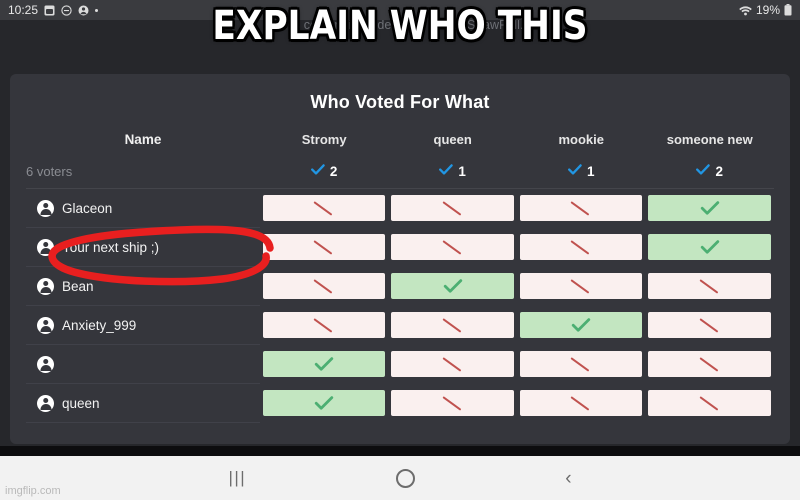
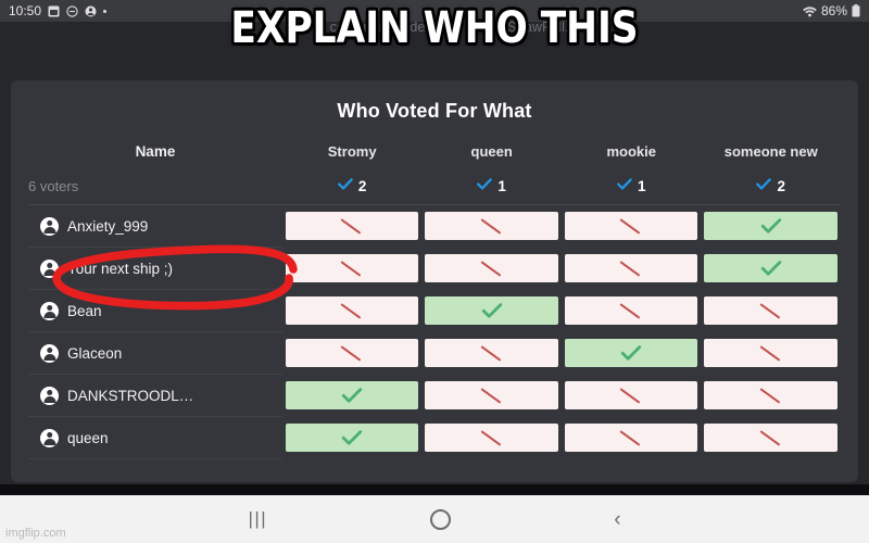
  This content is hidden. Not part of StrawPoll.
- 10:25
+ 10:50
- 19%
+ 86%
  EXPLAIN WHO THIS
  Who Voted For What
  Name	Stromy	queen	mookie	someone new
  6 voters	2	1	1	2
- Glaceon
+ Anxiety_999
  our next ship ;)
  Bean
- Anxiety_999
+ Glaceon
+ DANKSTROODL…
  queen
  |||
  ‹
  imgflip.com
